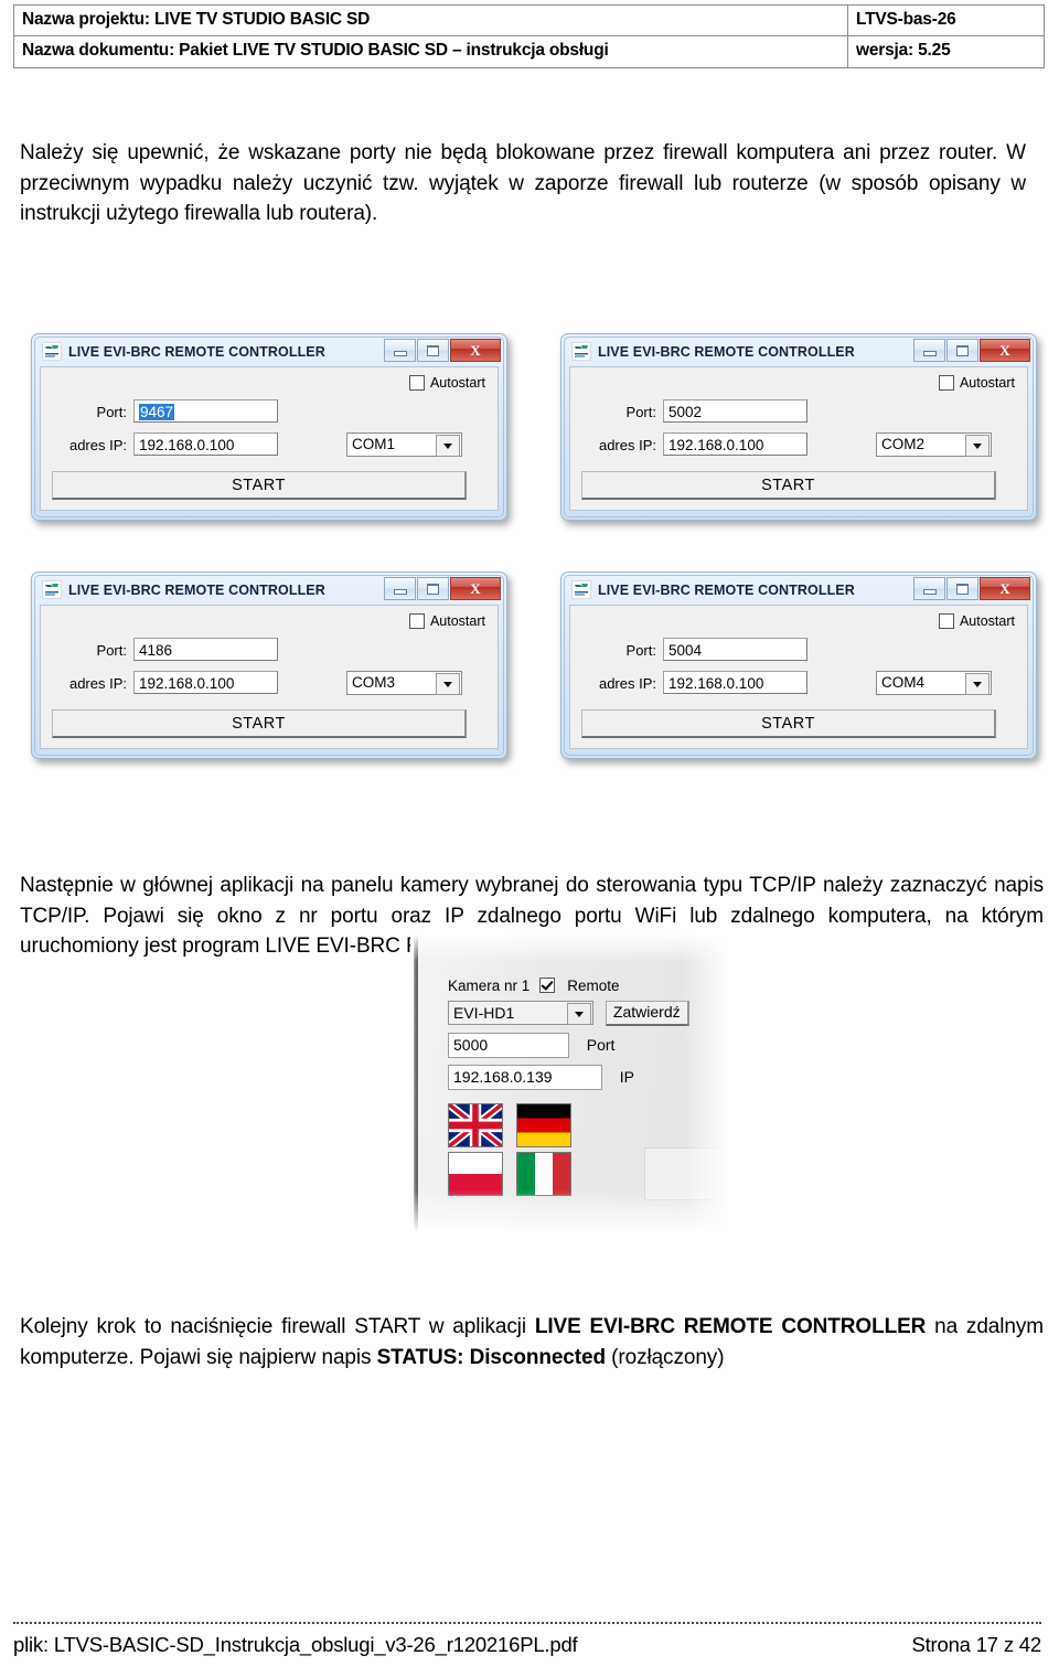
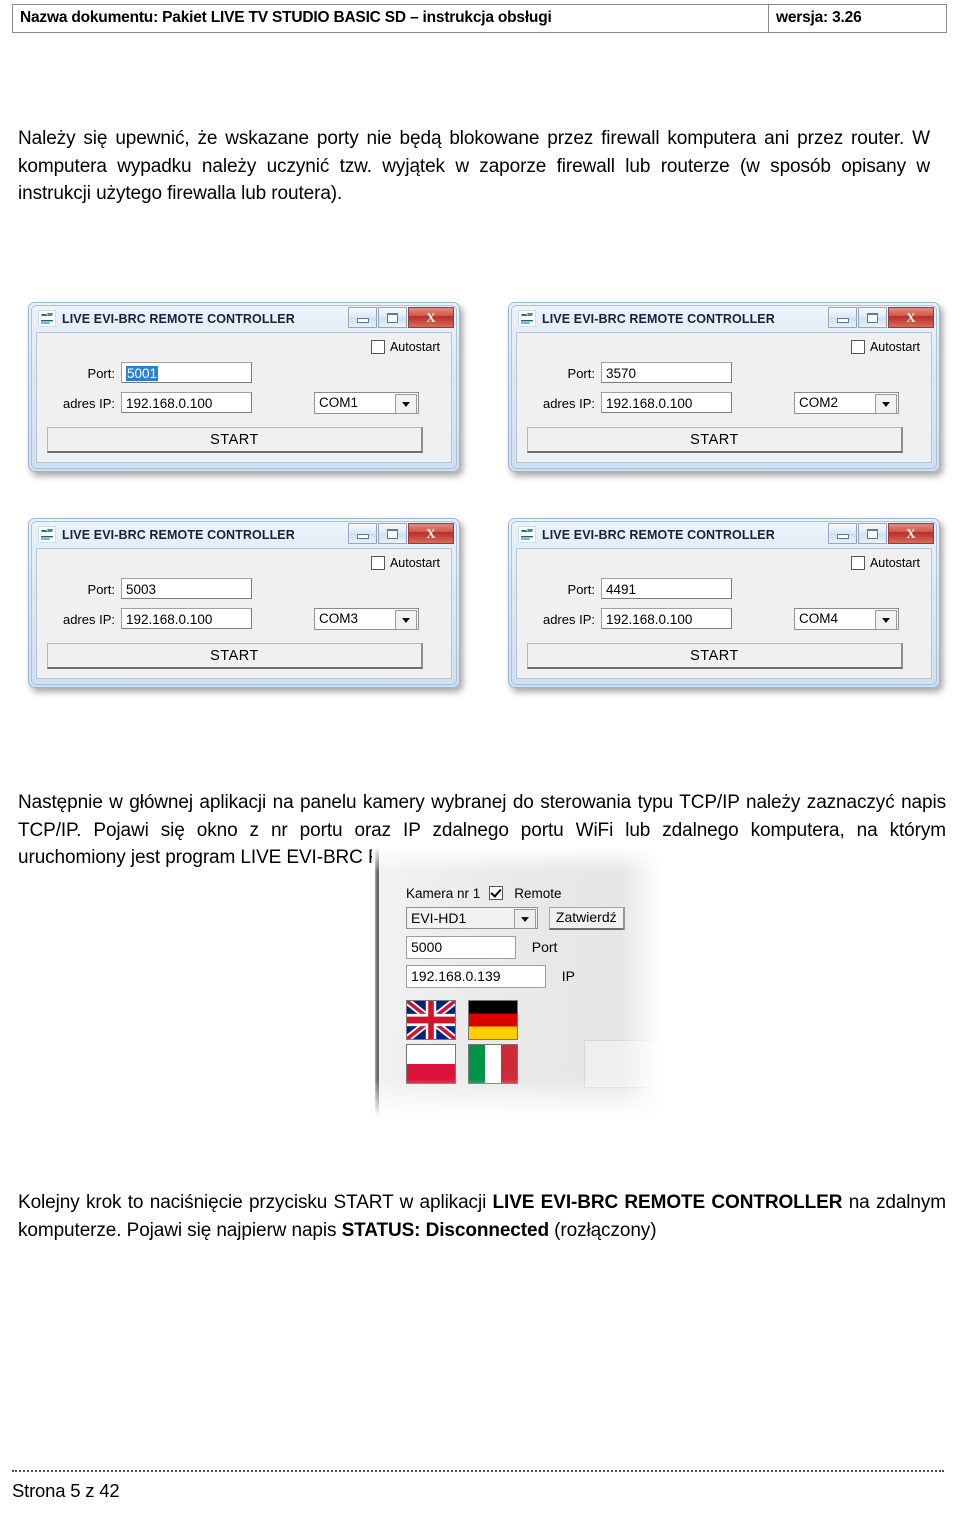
- Nazwa projektu: LIVE TV STUDIO BASIC SD	LTVS-bas-26
- Nazwa dokumentu: Pakiet LIVE TV STUDIO BASIC SD – instrukcja obsługi	wersja: 5.25
+ Nazwa dokumentu: Pakiet LIVE TV STUDIO BASIC SD – instrukcja obsługi	wersja: 3.26
- Należy się upewnić, że wskazane porty nie będą blokowane przez firewall komputera ani przez router. W przeciwnym wypadku należy uczynić tzw. wyjątek w zaporze firewall lub routerze (w sposób opisany w instrukcji użytego firewalla lub routera).
+ Należy się upewnić, że wskazane porty nie będą blokowane przez firewall komputera ani przez router. W komputera wypadku należy uczynić tzw. wyjątek w zaporze firewall lub routerze (w sposób opisany w instrukcji użytego firewalla lub routera).
  LIVE EVI-BRC REMOTE CONTROLLER
  X
  Autostart
  Port:
- 9467
+ 5001
  adres IP:
  192.168.0.100
  COM1
  START
  LIVE EVI-BRC REMOTE CONTROLLER
  X
  Autostart
  Port:
- 5002
+ 3570
  adres IP:
  192.168.0.100
  COM2
  START
  LIVE EVI-BRC REMOTE CONTROLLER
  X
  Autostart
  Port:
- 4186
+ 5003
  adres IP:
  192.168.0.100
  COM3
  START
  LIVE EVI-BRC REMOTE CONTROLLER
  X
  Autostart
  Port:
- 5004
+ 4491
  adres IP:
  192.168.0.100
  COM4
  START
  Następnie w głównej aplikacji na panelu kamery wybranej do sterowania typu TCP/IP należy zaznaczyć napis TCP/IP. Pojawi się okno z nr portu oraz IP zdalnego portu WiFi lub zdalnego komputera, na którym uruchomiony jest program LIVE EVI-BRC
- Kolejny krok to naciśnięcie firewall START w aplikacji LIVE EVI-BRC REMOTE CONTROLLER na zdalnym komputerze. Pojawi się najpierw napis STATUS: Disconnected (rozłączony)
+ Kolejny krok to naciśnięcie przycisku START w aplikacji LIVE EVI-BRC REMOTE CONTROLLER na zdalnym komputerze. Pojawi się najpierw napis STATUS: Disconnected (rozłączony)
- plik: LTVS-BASIC-SD_Instrukcja_obslugi_v3-26_r120216PL.pdf
- Strona 17 z 42
+ Strona 5 z 42
